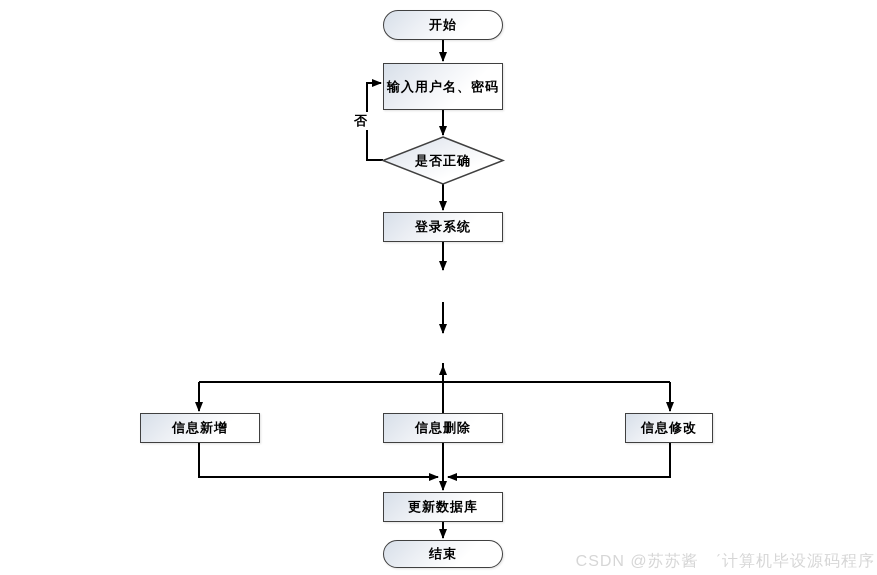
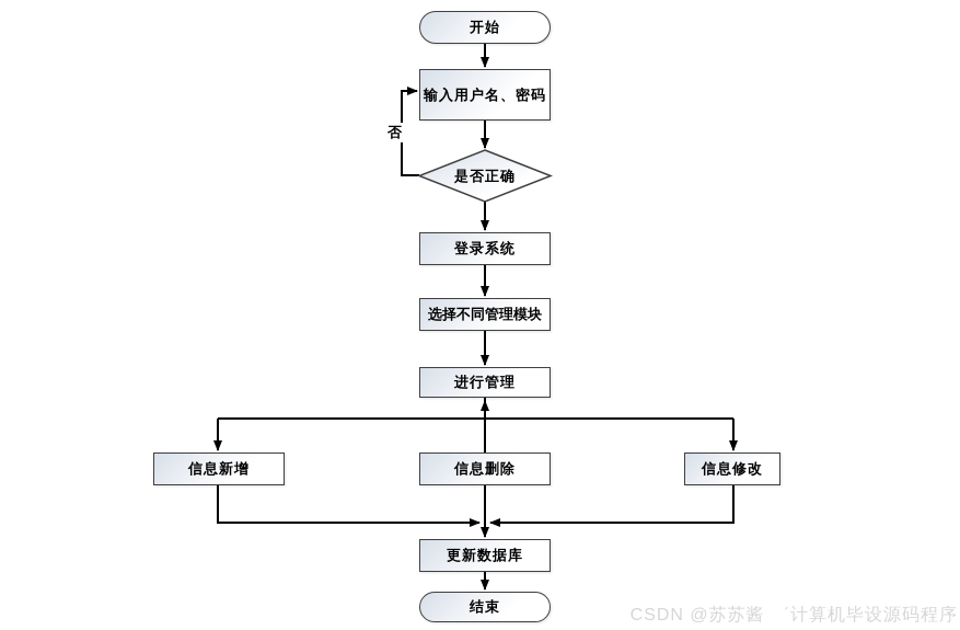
  开始
  输入用户名、密码
  是否正确
  否
  登录系统
+ 选择不同管理模块
+ 进行管理
  信息新增
  信息删除
  信息修改
  更新数据库
  结束
  CSDN @苏苏酱 ˊ计算机毕设源码程序
